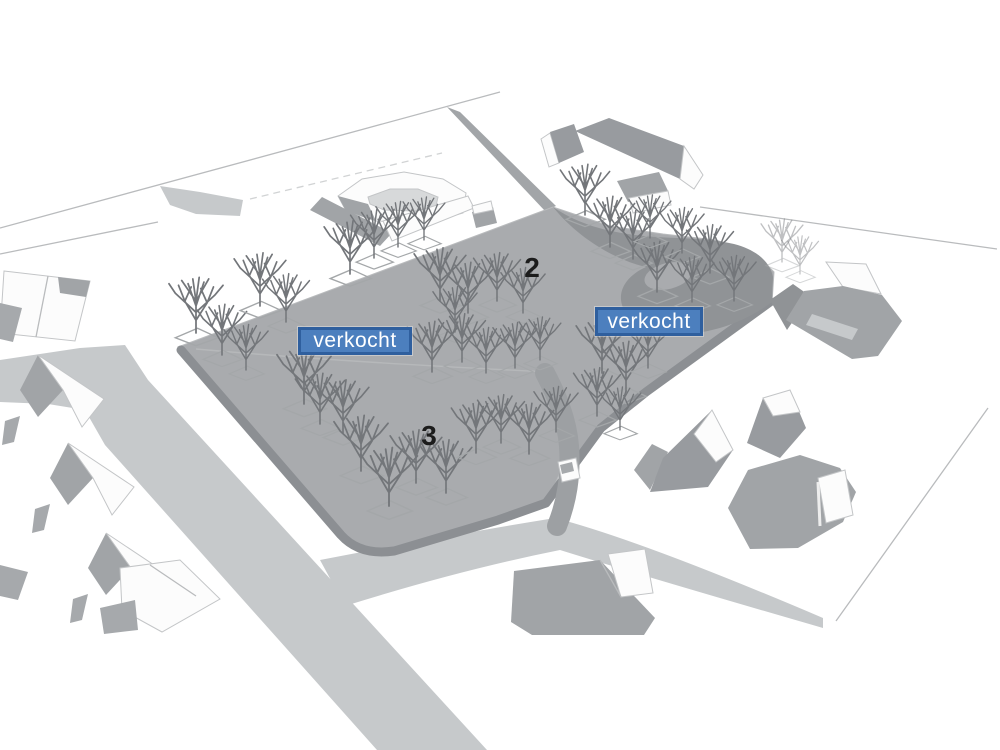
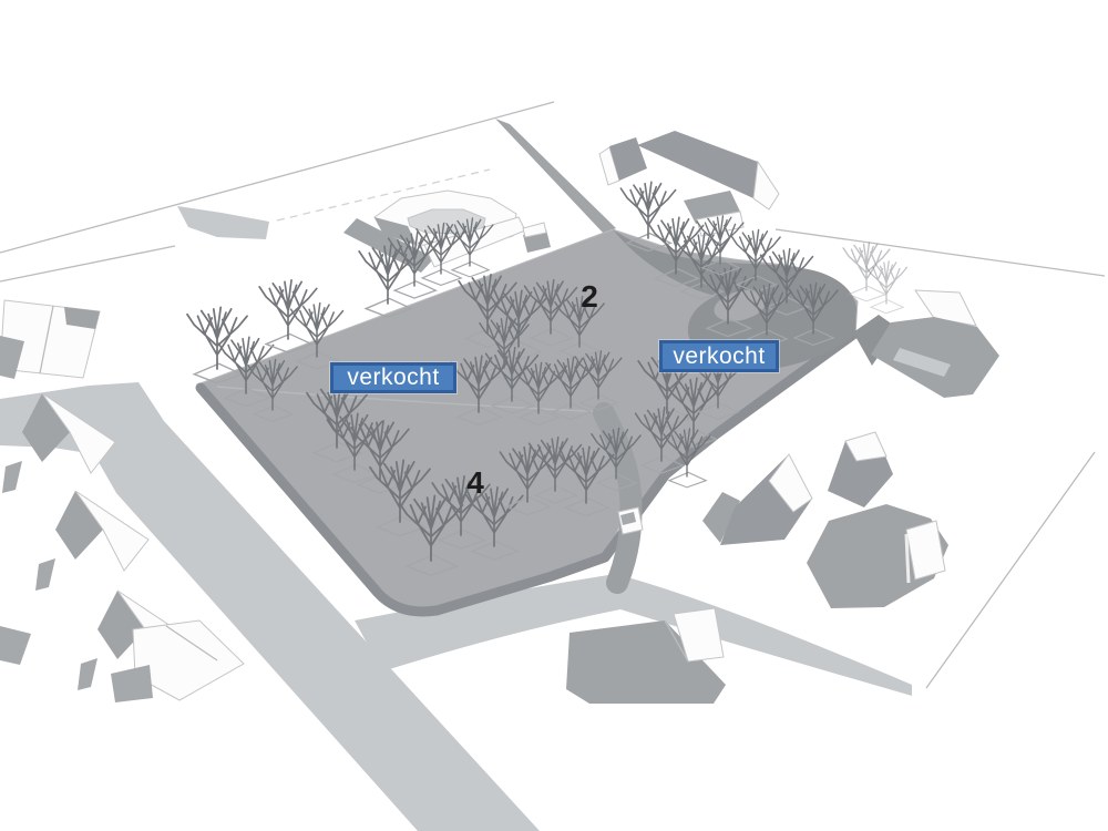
  verkocht
  verkocht
  2
- 3
+ 4
